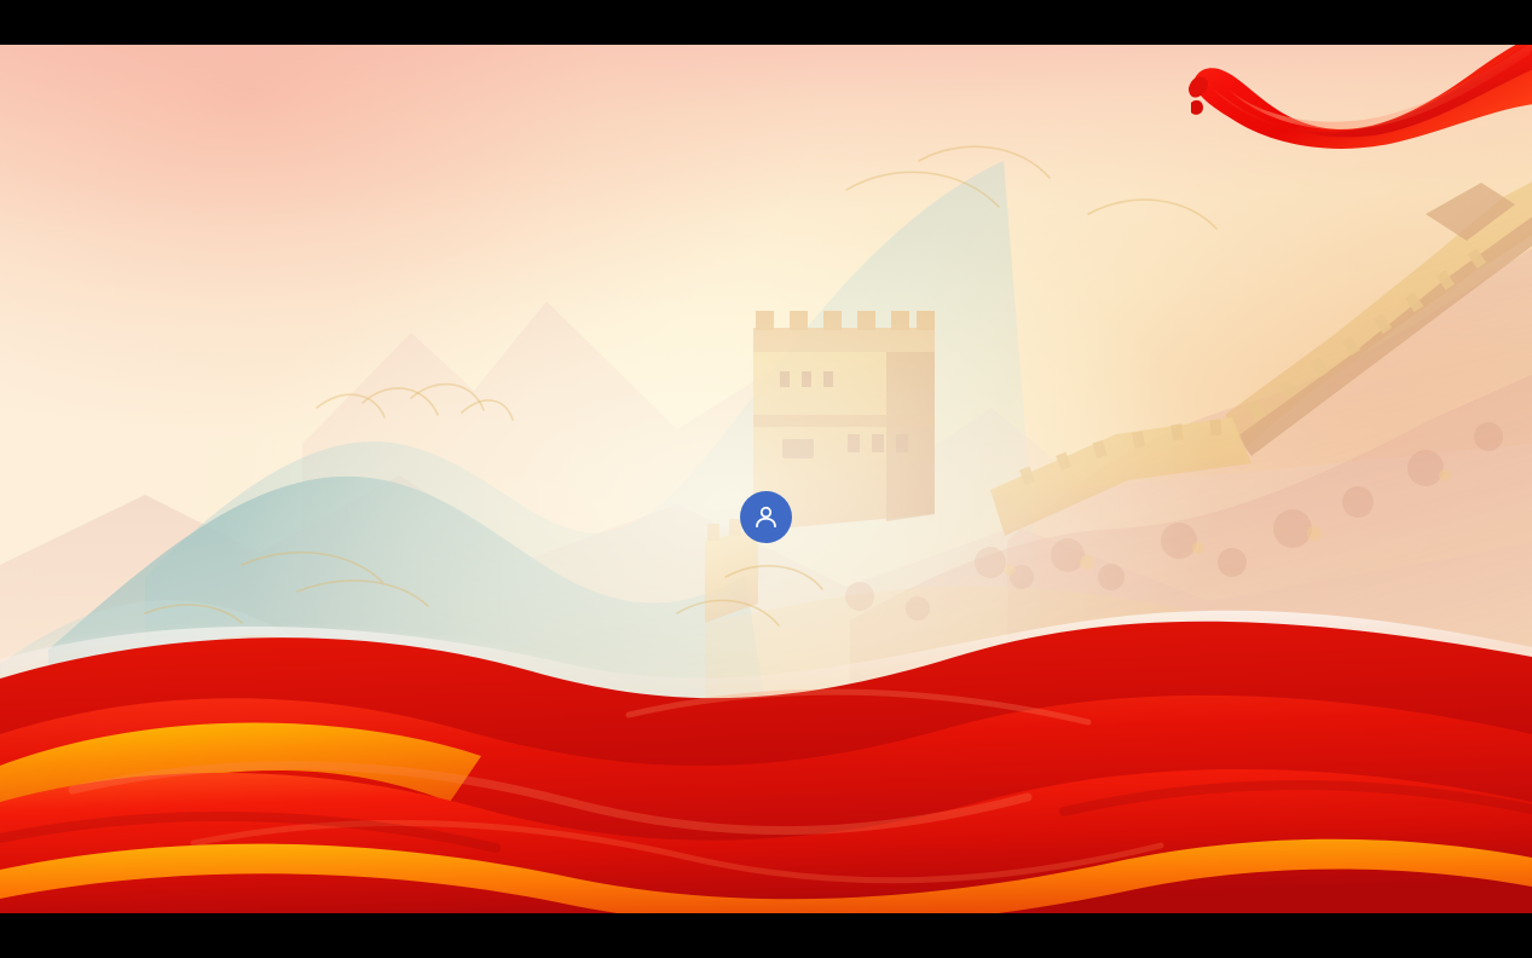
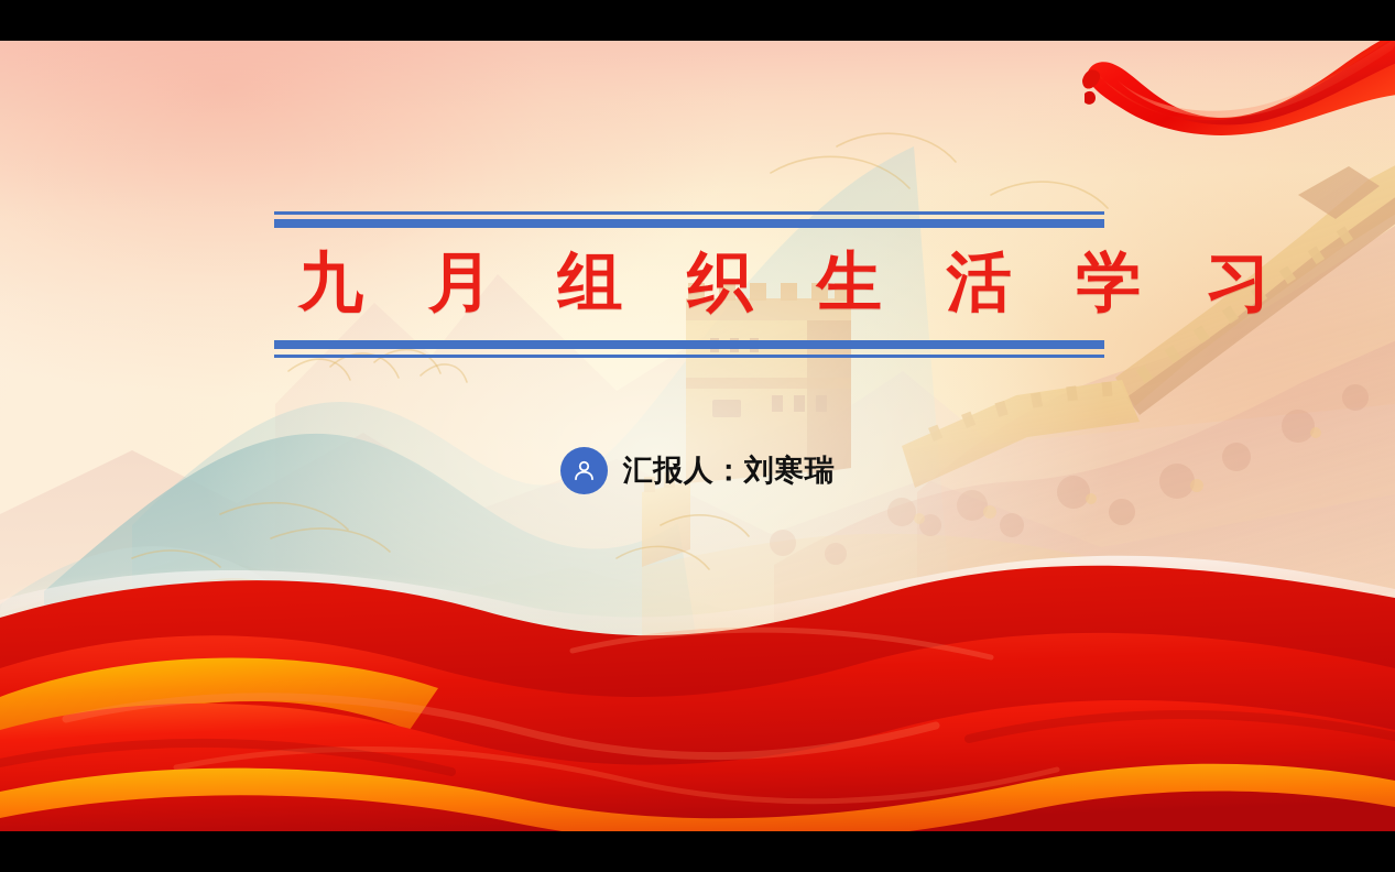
+ 九 月 组 织 生 活 学 习
+ 汇报人：刘寒瑞
